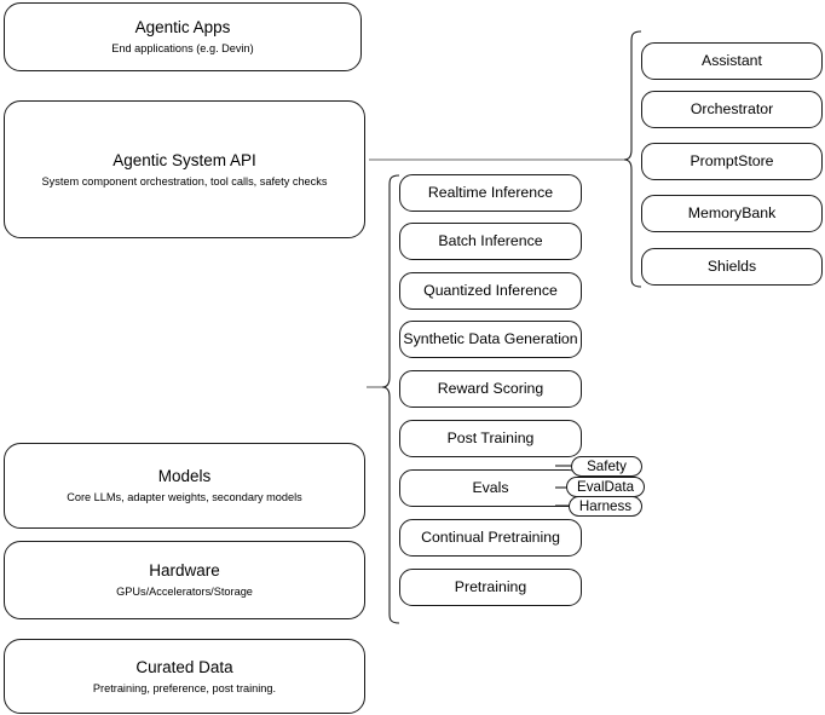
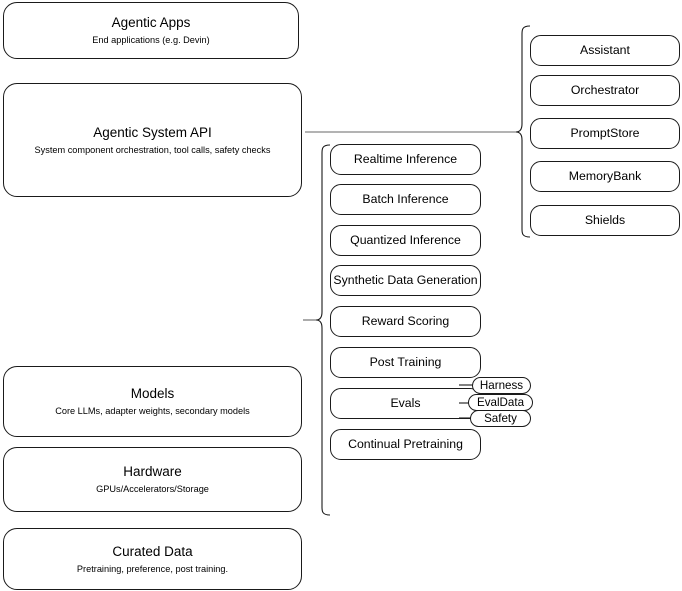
  Agentic Apps
  End applications (e.g. Devin)
  Agentic System API
  System component orchestration, tool calls, safety checks
  Models
  Core LLMs, adapter weights, secondary models
  Hardware
  GPUs/Accelerators/Storage
  Curated Data
  Pretraining, preference, post training.
  Realtime Inference
  Batch Inference
  Quantized Inference
  Synthetic Data Generation
  Reward Scoring
  Post Training
  Evals
  Continual Pretraining
- Pretraining
- Safety
+ Harness
  EvalData
- Harness
+ Safety
  Assistant
  Orchestrator
  PromptStore
  MemoryBank
  Shields
